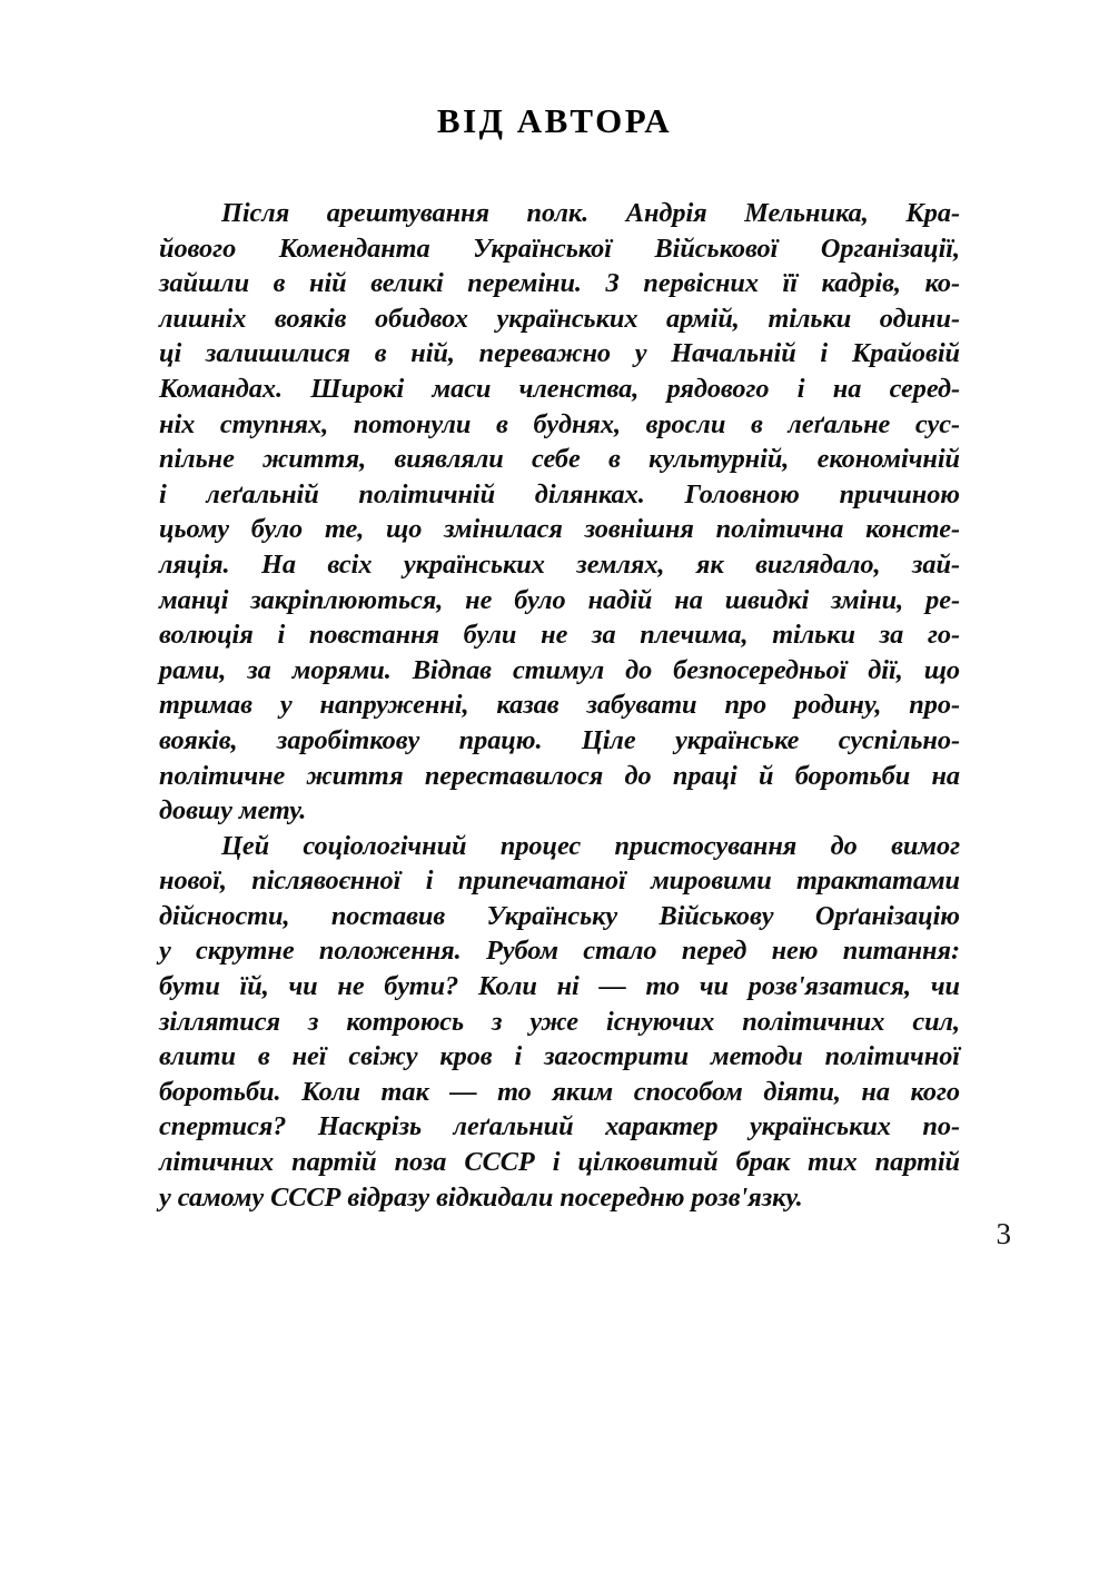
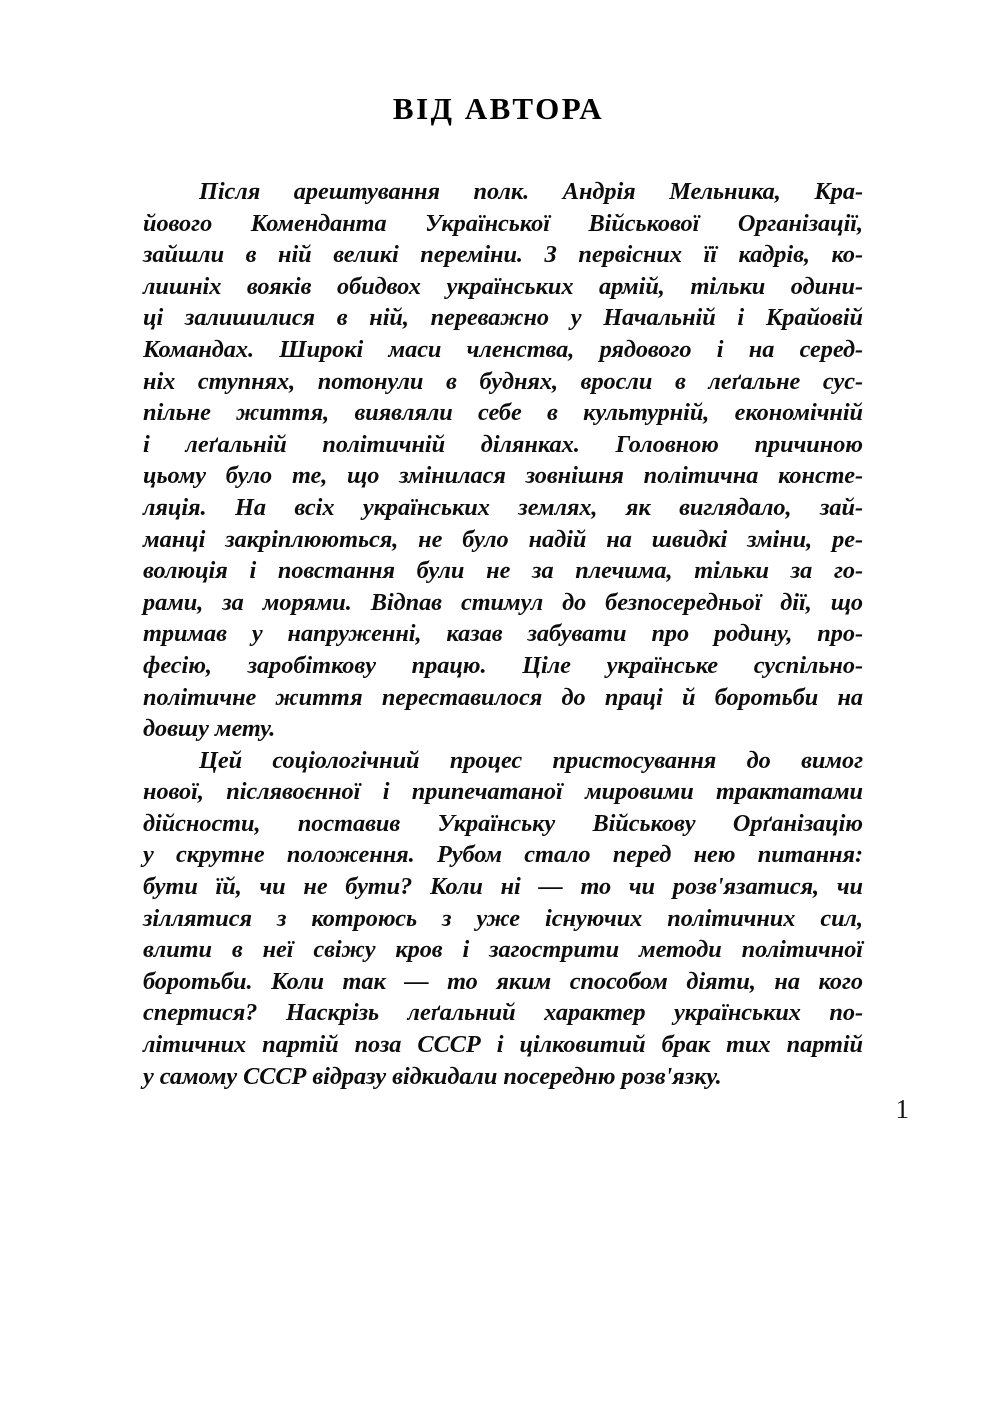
  ВІД АВТОРА
  Після арештування полк. Андрія Мельника, Кра-
  йового Коменданта Української Військової Організації,
  зайшли в ній великі переміни. З первісних її кадрів, ко-
  лишніх вояків обидвох українських армій, тільки одини-
  ці залишилися в ній, переважно у Начальній і Крайовій
  Командах. Широкі маси членства, рядового і на серед-
  ніх ступнях, потонули в буднях, вросли в леґальне сус-
  пільне життя, виявляли себе в культурній, економічній
  і леґальній політичній ділянках. Головною причиною
  цьому було те, що змінилася зовнішня політична консте-
  ляція. На всіх українських землях, як виглядало, зай-
  манці закріплюються, не було надій на швидкі зміни, ре-
  волюція і повстання були не за плечима, тільки за го-
  рами, за морями. Відпав стимул до безпосередньої дії, що
  тримав у напруженні, казав забувати про родину, про-
- вояків, заробіткову працю. Ціле українське суспільно-
+ фесію, заробіткову працю. Ціле українське суспільно-
  політичне життя переставилося до праці й боротьби на
  довшу мету.
  Цей соціологічний процес пристосування до вимог
  нової, післявоєнної і припечатаної мировими трактатами
  дійсности, поставив Українську Військову Орґанізацію
  у скрутне положення. Рубом стало перед нею питання:
  бути їй, чи не бути? Коли ні — то чи розв'язатися, чи
  зіллятися з котроюсь з уже існуючих політичних сил,
  влити в неї свіжу кров і загострити методи політичної
  боротьби. Коли так — то яким способом діяти, на кого
  спертися? Наскрізь леґальний характер українських по-
  літичних партій поза СССР і цілковитий брак тих партій
  у самому СССР відразу відкидали посередню розв'язку.
- 3
+ 1
